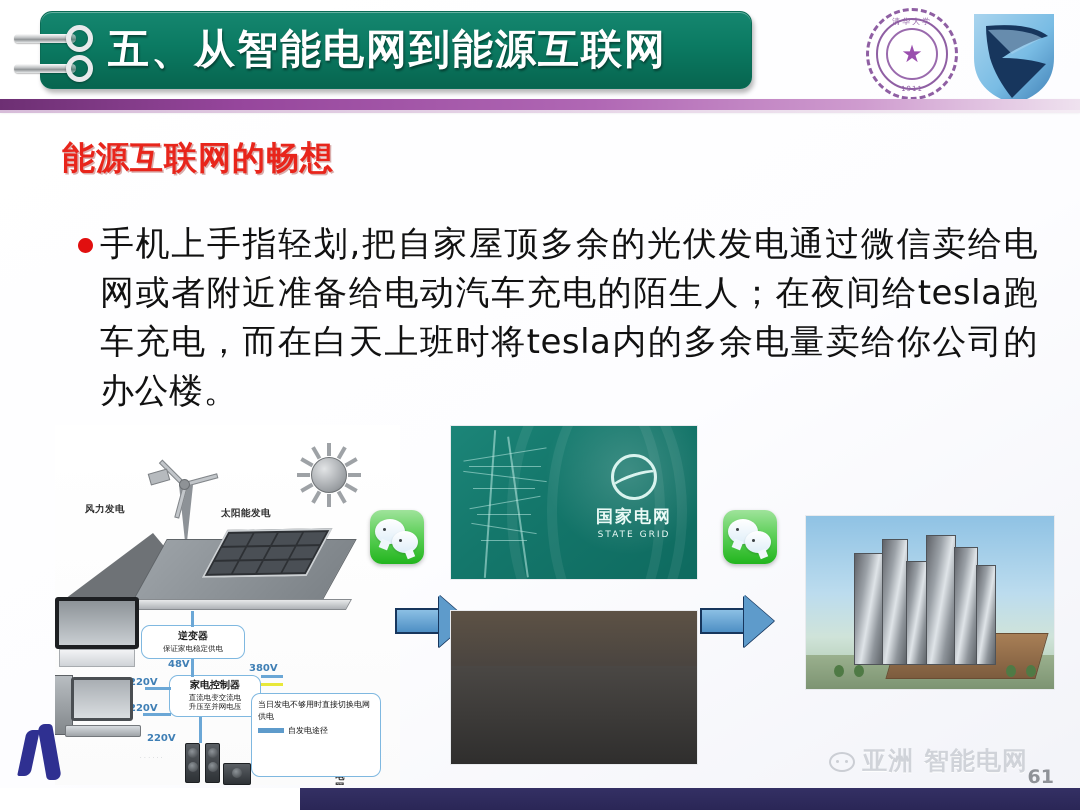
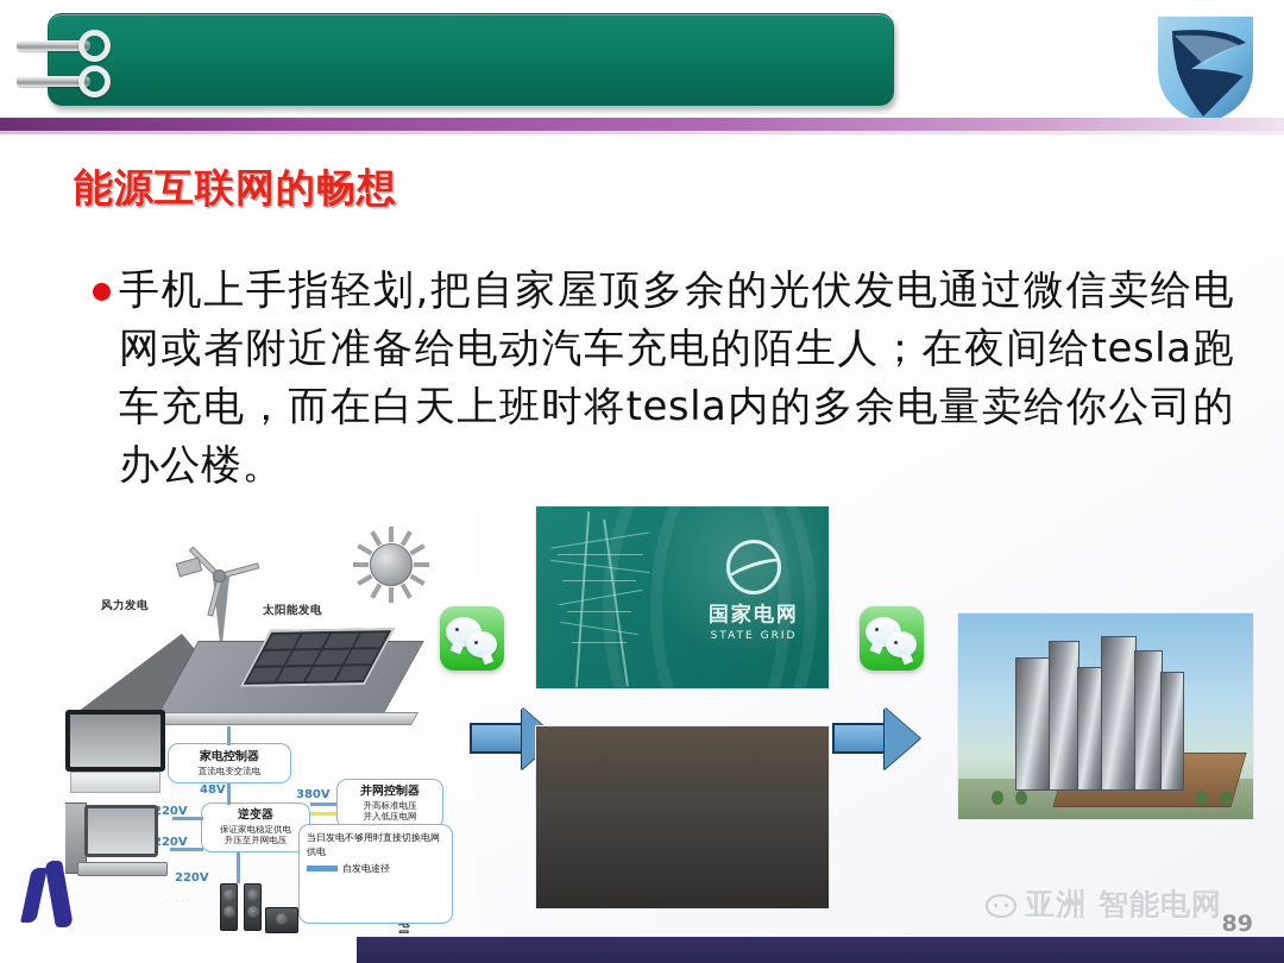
- 五、从智能电网到能源互联网
- 清华大学
- ★
- 1911
  能源互联网的畅想
  手机上手指轻划,把自家屋顶多余的光伏发电通过微信卖给电网或者附近准备给电动汽车充电的陌生人；在夜间给tesla跑车充电，而在白天上班时将tesla内的多余电量卖给你公司的办公楼。
  风力发电
  太阳能发电
- 逆变器
+ 家电控制器
- 保证家电稳定供电
+ 直流电变交流电
- 家电控制器
+ 逆变器
- 直流电变交流电
+ 保证家电稳定供电
  升压至并网电压
+ 并网控制器
+ 升高标准电压
+ 并入低压电网
  48V
  20V
  20V
  380V
  220V
  当日发电不够用时直接切换电网供电
  自发电途径
  国家电网
  STATE GRID
  亚洲 智能电网
- 61
+ 89
